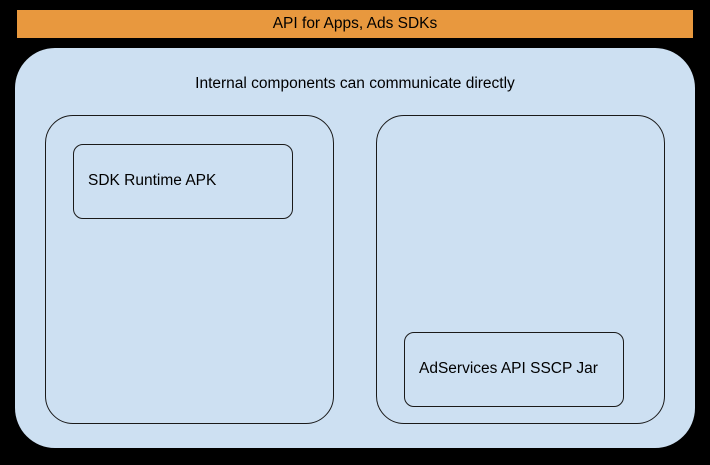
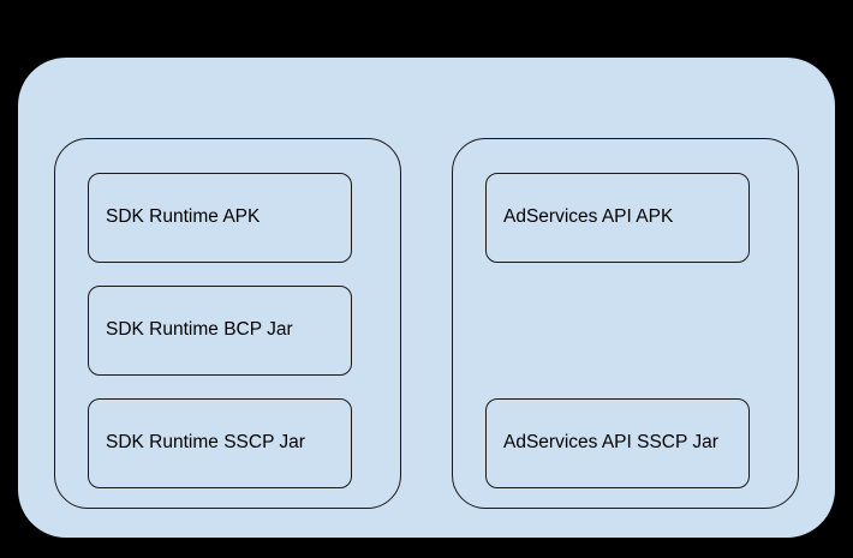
- API for Apps, Ads SDKs
- Internal components can communicate directly
  SDK Runtime APK
+ SDK Runtime BCP Jar
+ SDK Runtime SSCP Jar
+ AdServices API APK
  AdServices API SSCP Jar
